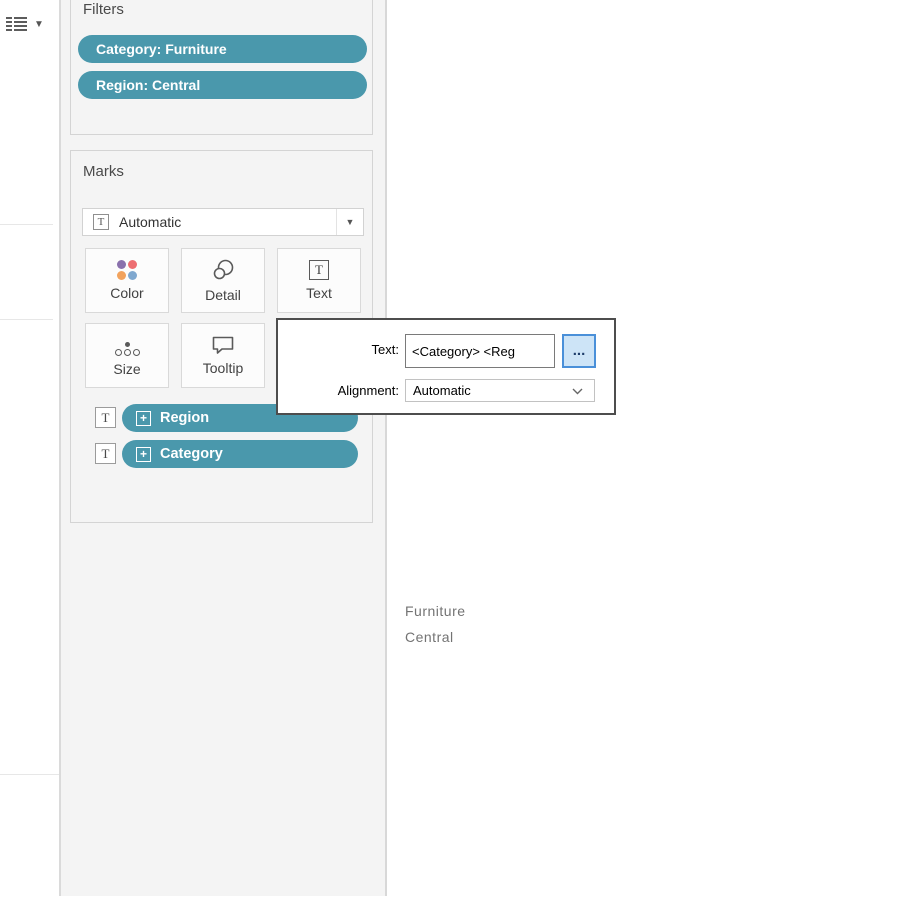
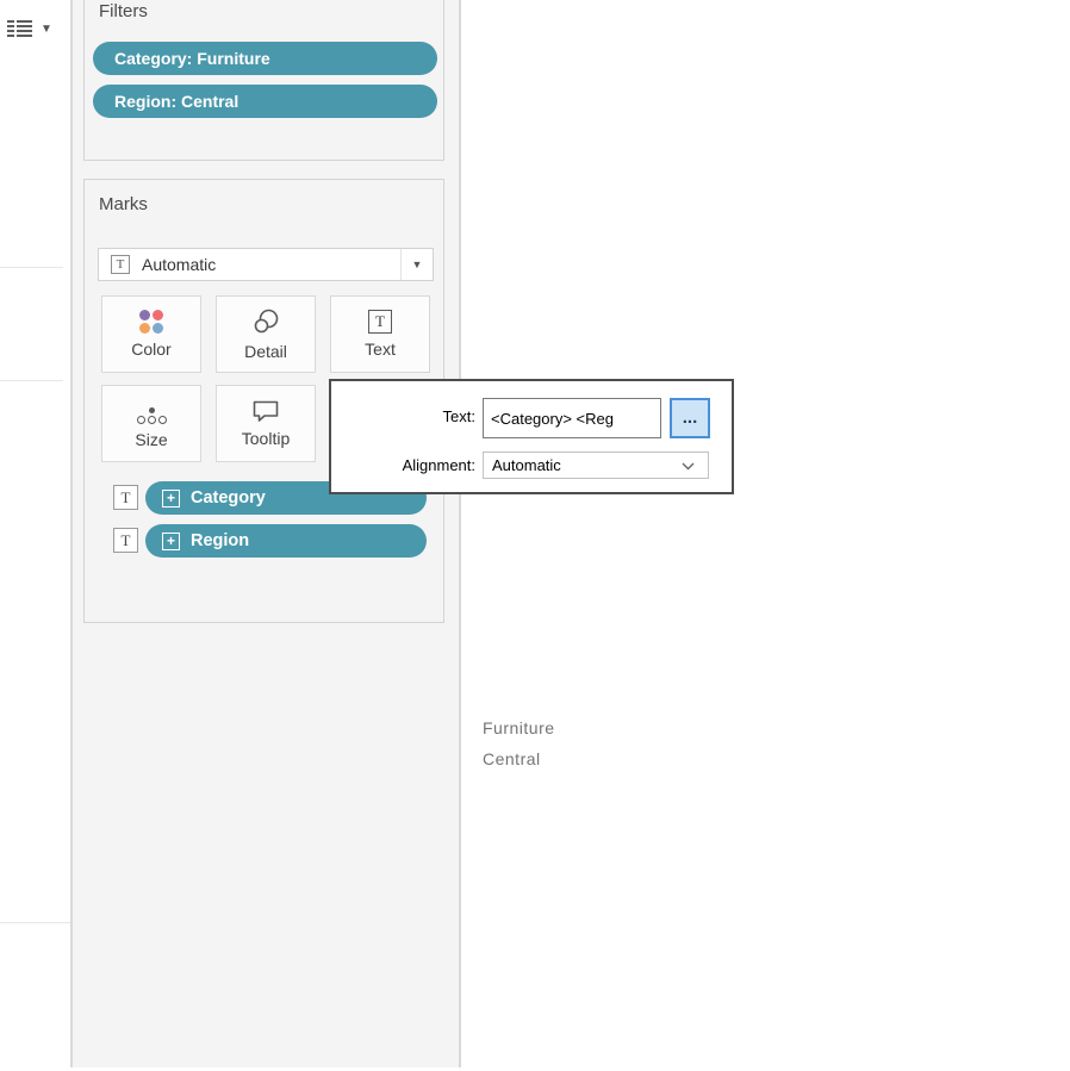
  ▼
  Filters
  Category: Furniture
  Region: Central
  Marks
  T
  Automatic
  ▼
  Color
  Detail
  T
  Text
  Size
  Tooltip
  T
  +
- Region
+ Category
  T
  +
- Category
+ Region
  Text:
  <Category> <Reg
  ...
  Alignment:
  Automatic
  Furniture
  Central
